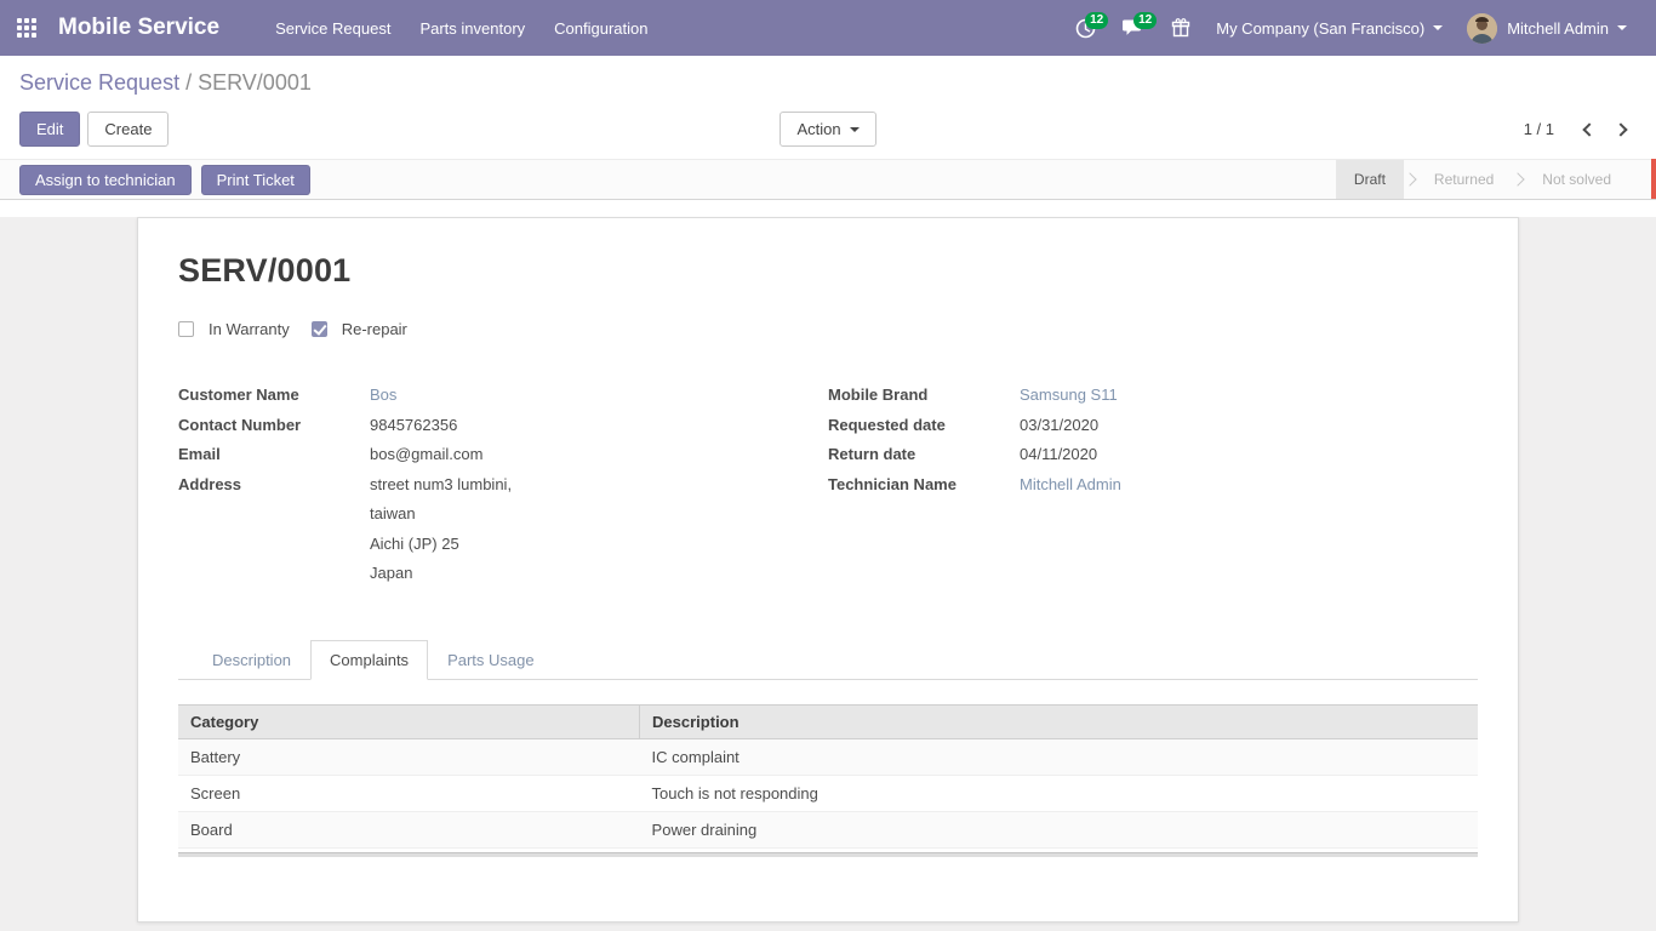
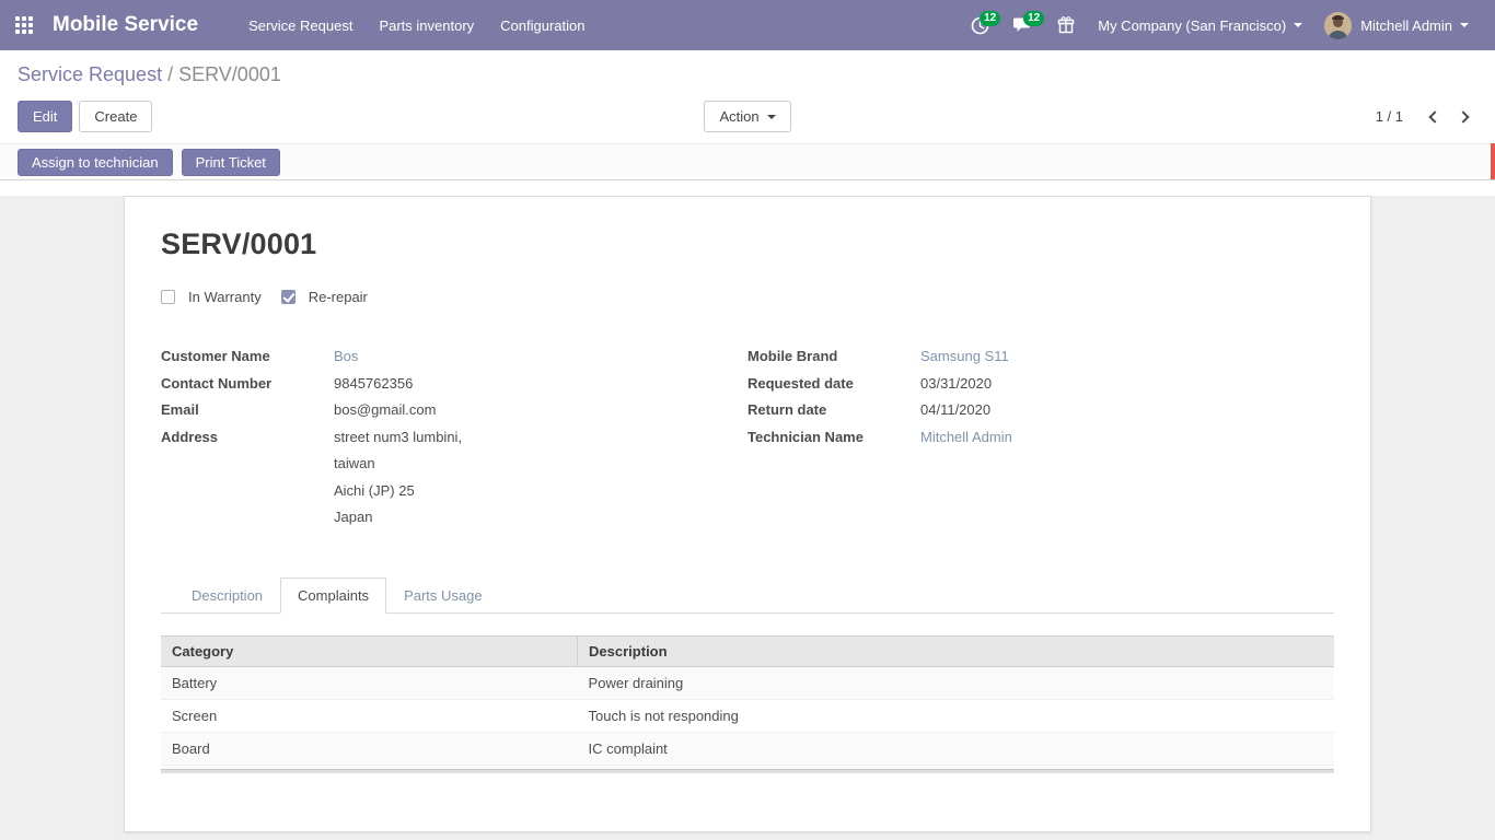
  Mobile Service
  Service Request
  Parts inventory
  Configuration
  12
  12
  My Company (San Francisco)
  Mitchell Admin
  Service Request / SERV/0001
  Edit
  Create
  Action
  1 / 1
  Assign to technician
  Print Ticket
- Draft
- Returned
- Not solved
  SERV/0001
  In Warranty
  Re-repair
  Customer Name
  Bos
  Contact Number
  9845762356
  Email
  bos@gmail.com
  Address
  street num3 lumbini,
  taiwan
  Aichi (JP) 25
  Japan
  Mobile Brand
  Samsung S11
  Requested date
  03/31/2020
  Return date
  04/11/2020
  Technician Name
  Mitchell Admin
  Description
  Complaints
  Parts Usage
  Category	Description
- Battery	IC complaint
+ Battery	Power draining
  Screen	Touch is not responding
- Board	Power draining
+ Board	IC complaint
